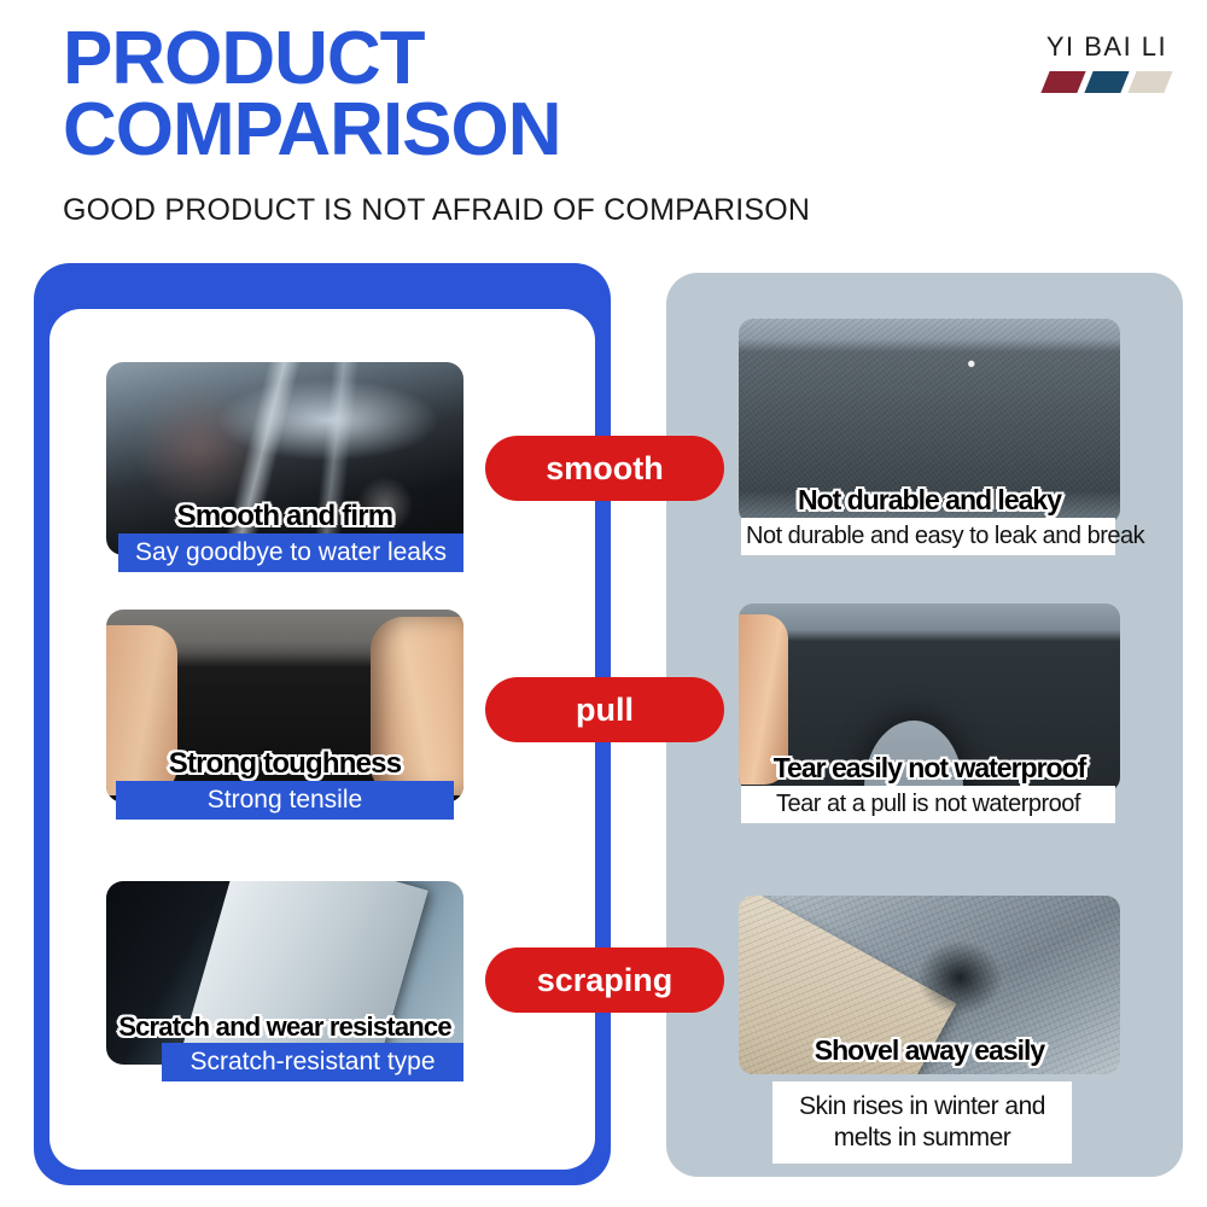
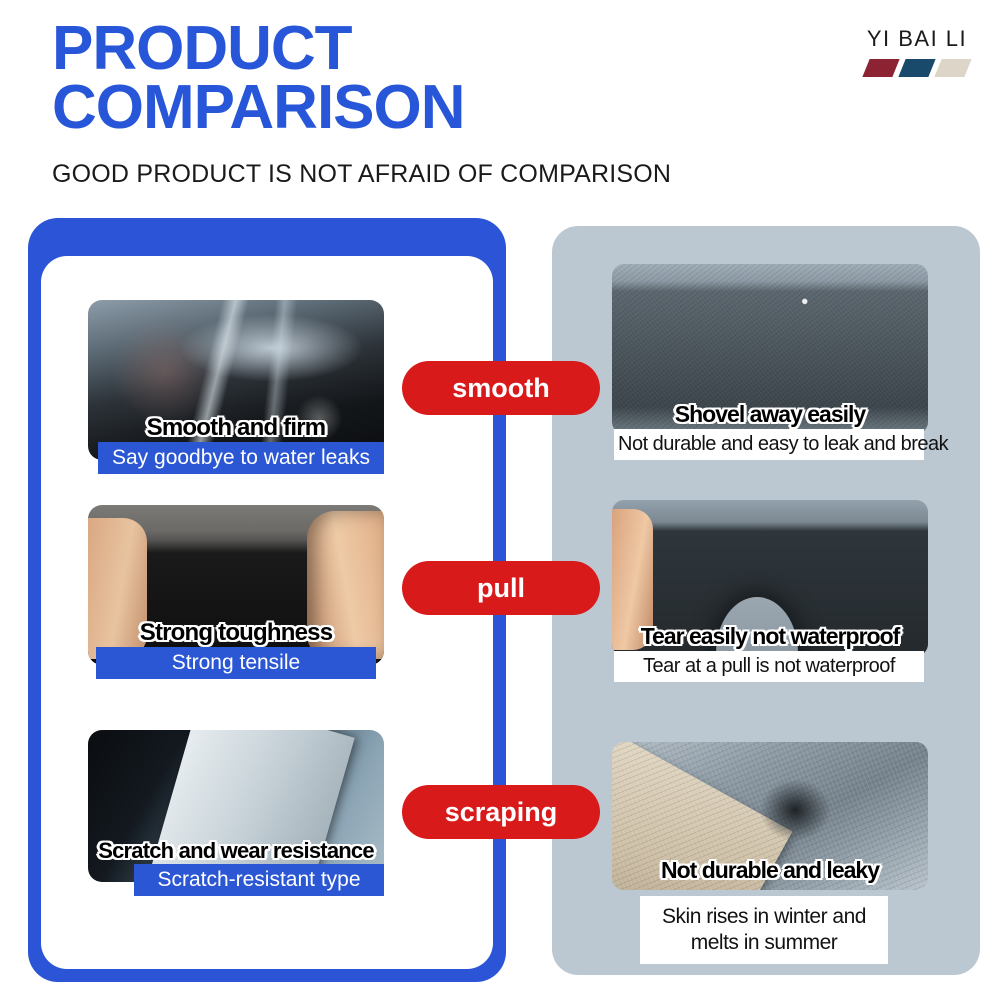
  PRODUCT
  COMPARISON
  GOOD PRODUCT IS NOT AFRAID OF COMPARISON
  YI BAI LI
  Smooth and firm
  Say goodbye to water leaks
  Strong toughness
  Strong tensile
  Scratch and wear resistance
  Scratch-resistant type
- Not durable and leaky
+ Shovel away easily
  Not durable and easy to leak and break
  Tear easily not waterproof
  Tear at a pull is not waterproof
- Shovel away easily
+ Not durable and leaky
  Skin rises in winter and melts in summer
  smooth
  pull
  scraping
